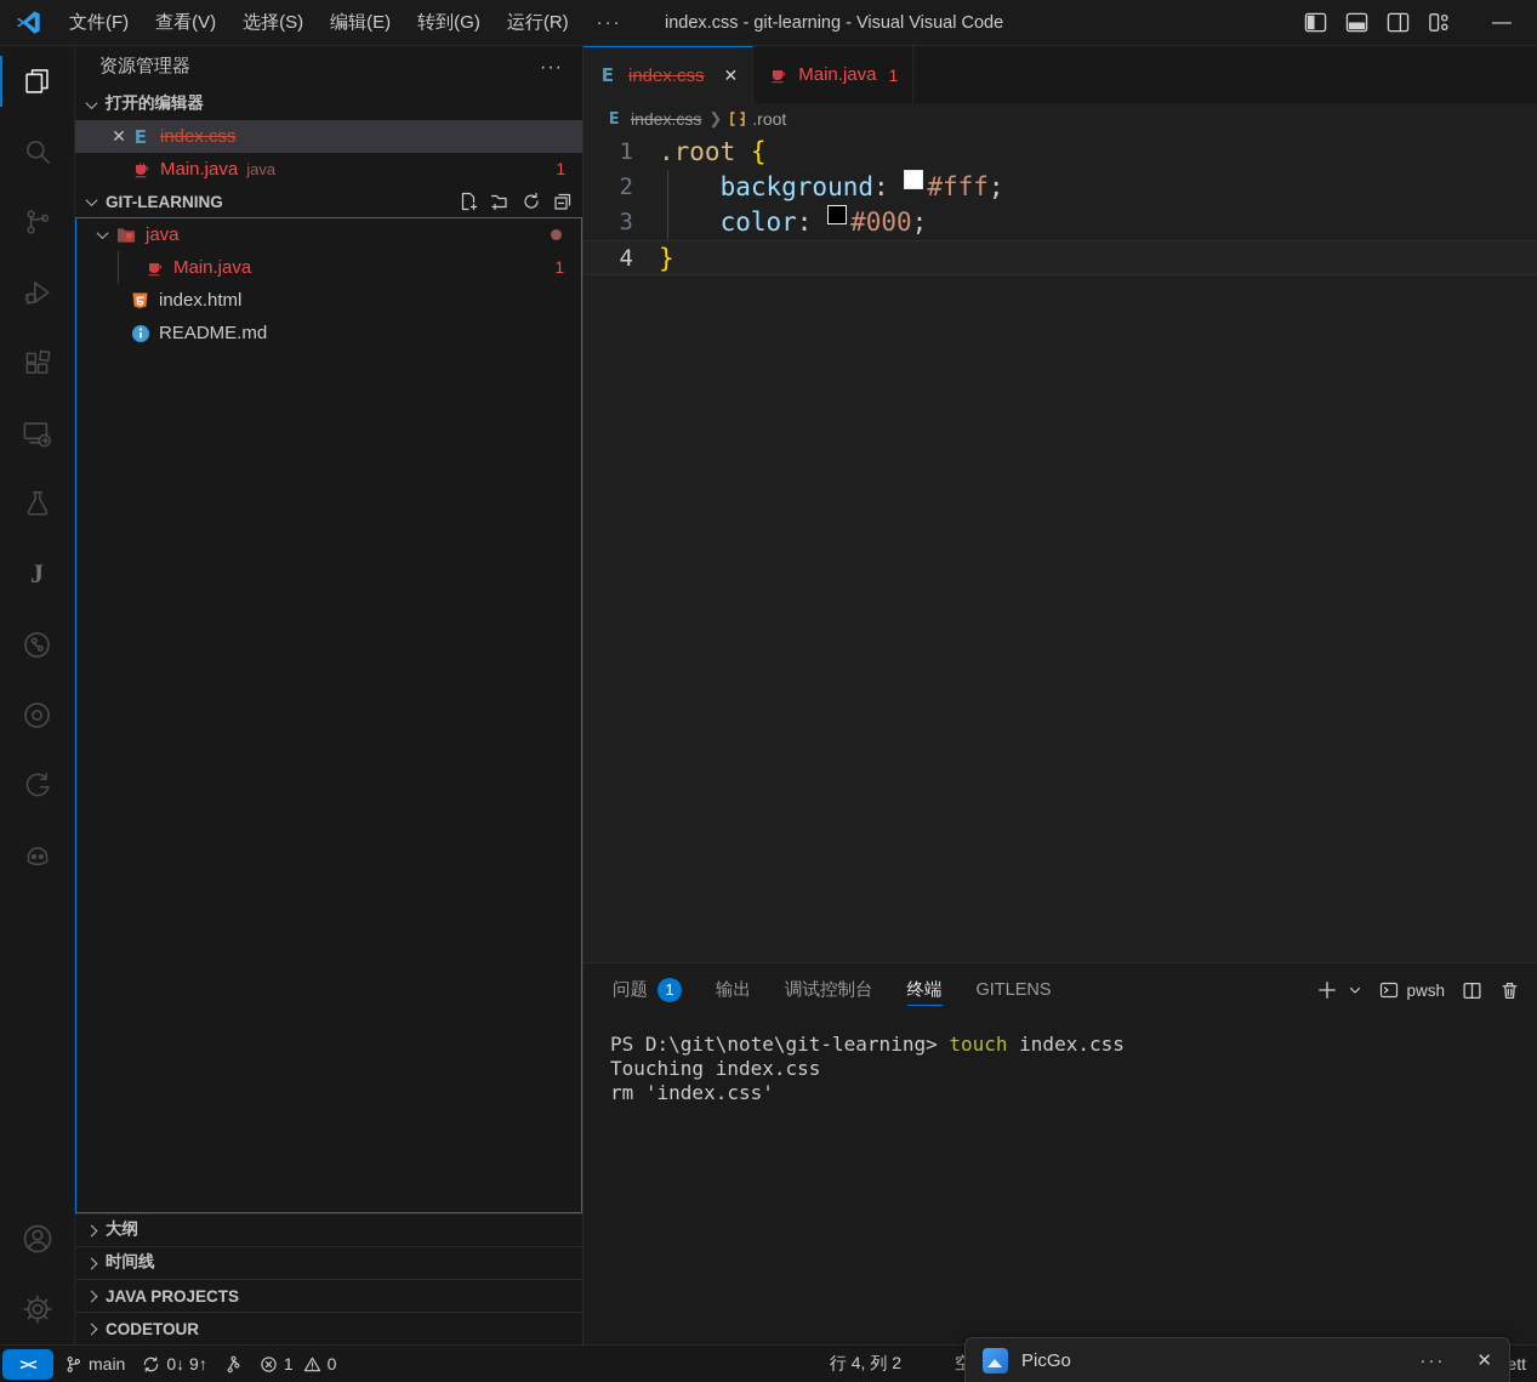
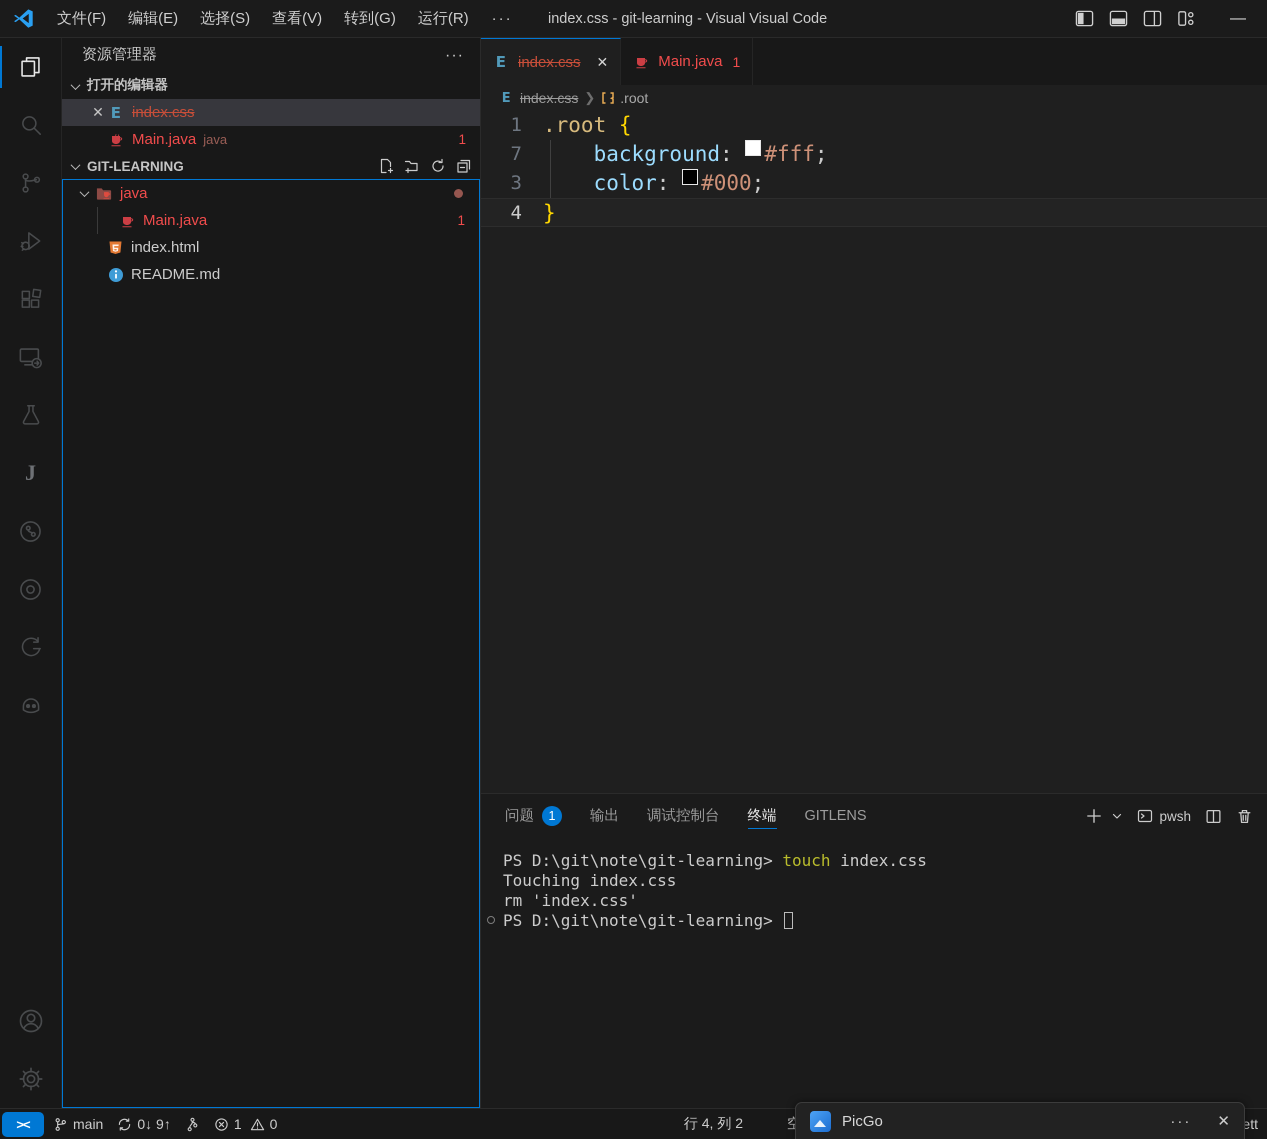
  文件(F)
- 查看(V)
+ 编辑(E)
  选择(S)
- 编辑(E)
+ 查看(V)
  转到(G)
  运行(R)
  ···
  index.css - git-learning - Visual Visual Code
  —
  J
  资源管理器
  ···
  打开的编辑器
  ✕
  index.css
  Main.java
  java
  1
  GIT-LEARNING
  java
  Main.java
  1
  index.html
  README.md
- 大纲
- 时间线
- JAVA PROJECTS
- CODETOUR
  index.css
  ✕
  Main.java
  1
  index.css
  ❯
  .root
  1
  .root
  {
- 2
+ 7
  background
  :
  #fff
  ;
  3
  color
  :
  #000
  ;
  4
  }
  问题
  1
  输出
  调试控制台
  终端
  GITLENS
  pwsh
  PS D:\git\note\git-learning> touch index.css
  Touching index.css
  rm 'index.css'
+ PS D:\git\note\git-learning>
  ><
  main
  0↓ 9↑
  1
  0
  行 4, 列 2
  ett
  PicGo
  ···
  ✕
